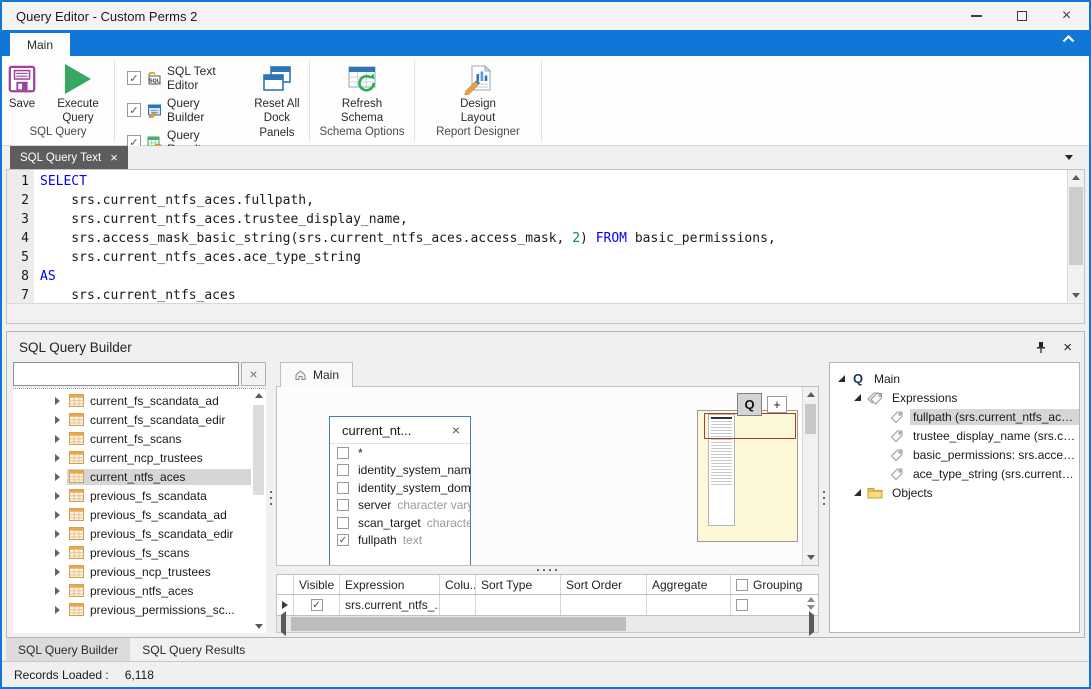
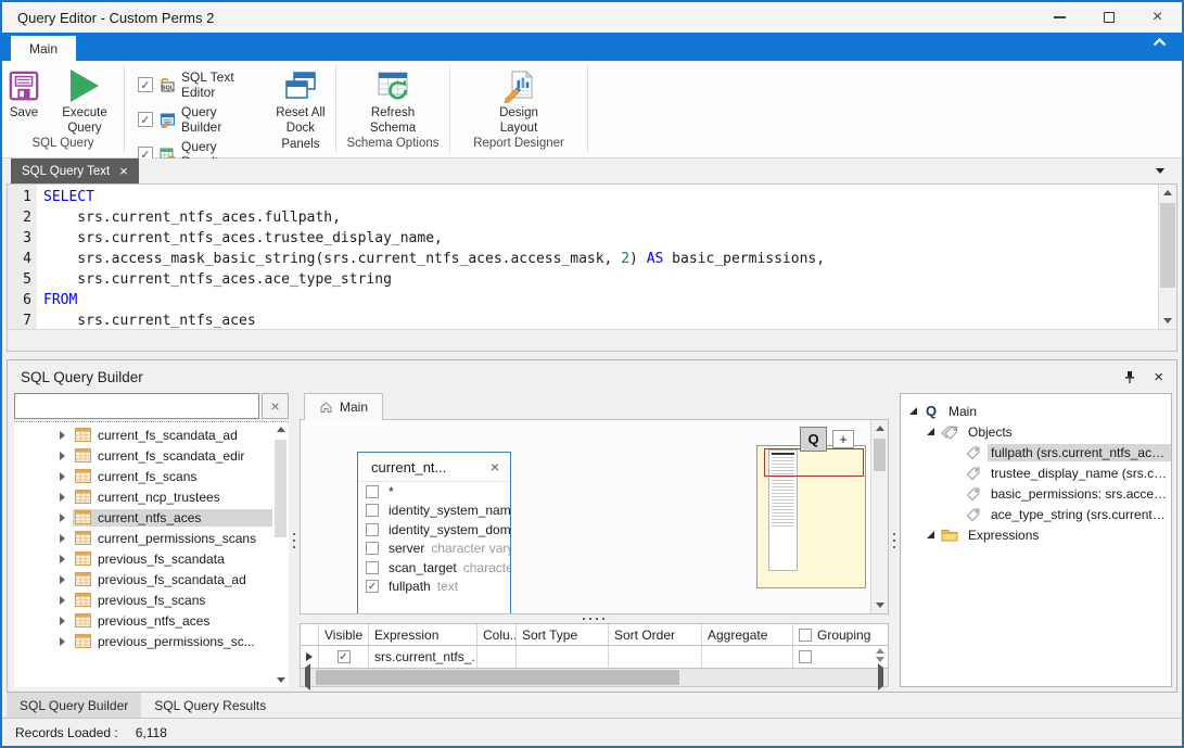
  Query Editor - Custom Perms 2
  ×
  Main
  Save
  Execute Query
  SQL Query
  SQL Text Editor
  Query Builder
  Reset All Dock Panels
  Refresh Schema
  Schema Options
  Design Layout
  Report Designer
  SQL Query Text
  ×
  1
  2
  3
  4
  5
- 8
+ 6
  7
  SELECT
  srs.current_ntfs_aces.fullpath,
  srs.current_ntfs_aces.trustee_display_name,
- srs.access_mask_basic_string(srs.current_ntfs_aces.access_mask, 2) FROM basic_permissions,
+ srs.access_mask_basic_string(srs.current_ntfs_aces.access_mask, 2) AS basic_permissions,
  srs.current_ntfs_aces.ace_type_string
- AS
+ FROM
  srs.current_ntfs_aces
  SQL Query Builder
  ×
  ×
  current_fs_scandata_ad
  current_fs_scandata_edir
  current_fs_scans
  current_ncp_trustees
  current_ntfs_aces
+ current_permissions_scans
  previous_fs_scandata
  previous_fs_scandata_ad
- previous_fs_scandata_edir
  previous_fs_scans
- previous_ncp_trustees
  previous_ntfs_aces
  previous_permissions_sc...
  Main
  current_nt...
  ×
  *
  identity_system_nam
  identity_system_dom
  server
  character var
  scan_target
  characte
  fullpath
  text
  Q
  +
  Visible
  Expression
  Colu..
  Sort Type
  Sort Order
  Aggregate
  Grouping
  srs.current_ntfs_..
  Q
  Main
- Expressions
+ Objects
  fullpath (srs.current_ntfs_aces)
  trustee_display_name (srs.curr
  basic_permissions: srs.access_
  ace_type_string (srs.current_nt
- Objects
+ Expressions
  SQL Query Builder
  SQL Query Results
  Records Loaded :
  6,118
